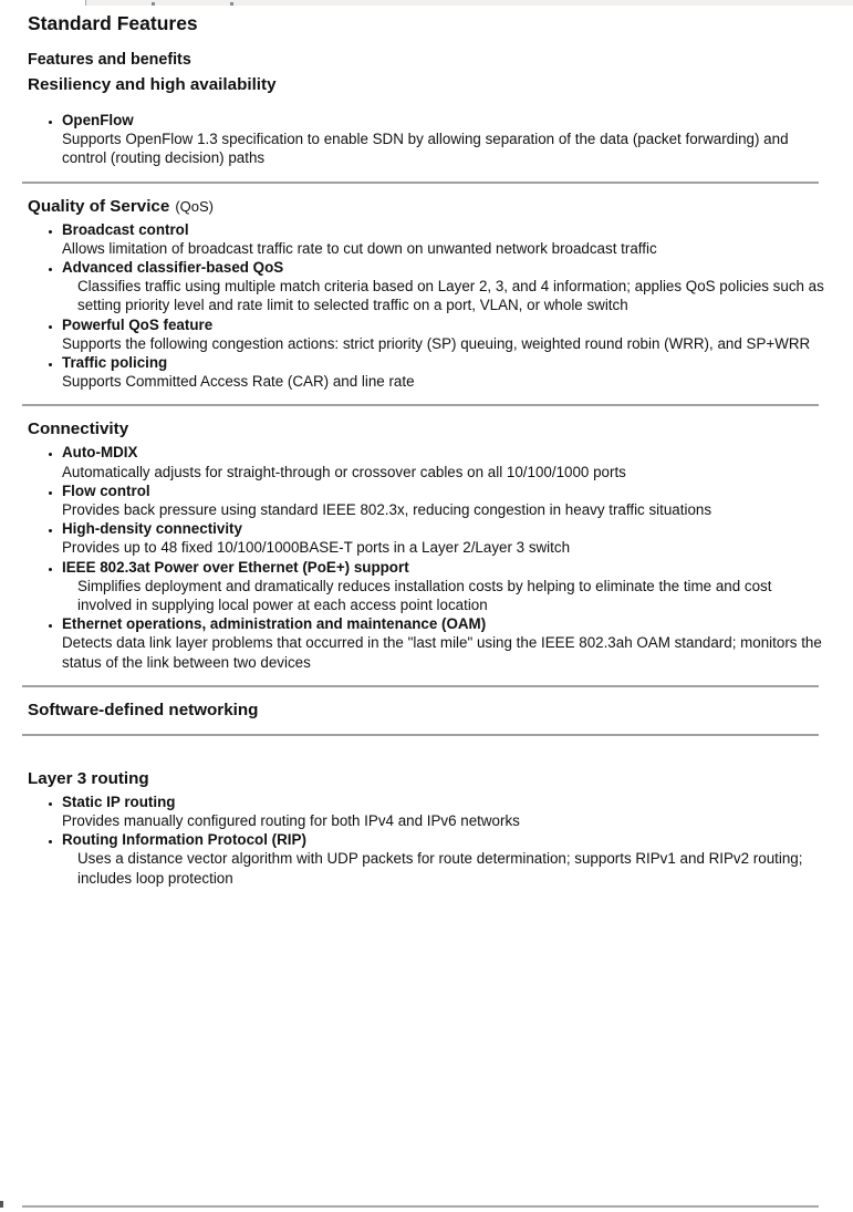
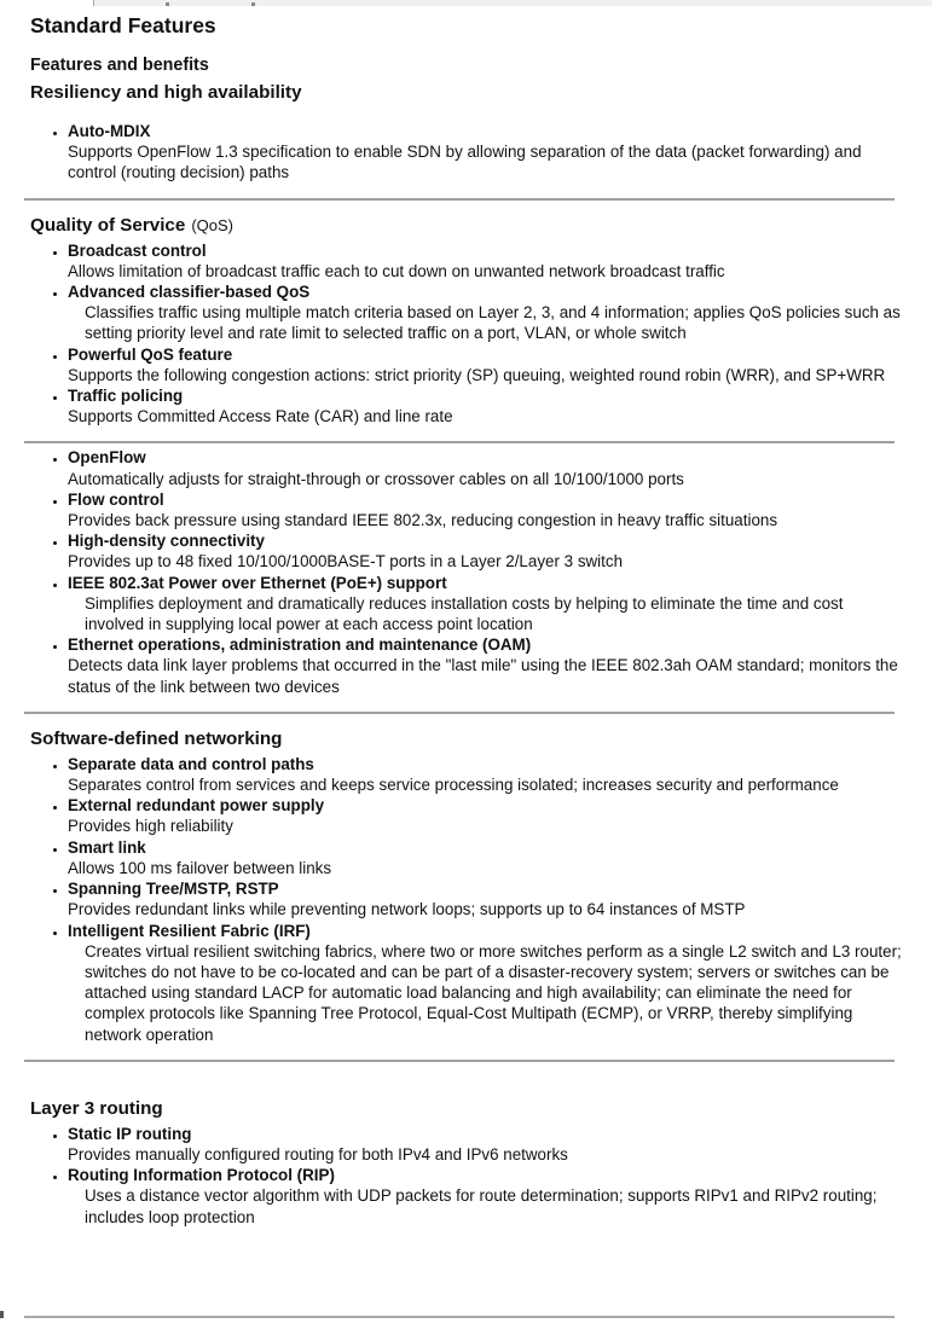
  Standard Features
  Features and benefits
  Resiliency and high availability
- OpenFlow
+ Auto-MDIX
  Supports OpenFlow 1.3 specification to enable SDN by allowing separation of the data (packet forwarding) and control (routing decision) paths
  Quality of Service (QoS)
  Broadcast control
- Allows limitation of broadcast traffic rate to cut down on unwanted network broadcast traffic
+ Allows limitation of broadcast traffic each to cut down on unwanted network broadcast traffic
  Advanced classifier-based QoS
  Classifies traffic using multiple match criteria based on Layer 2, 3, and 4 information; applies QoS policies such as setting priority level and rate limit to selected traffic on a port, VLAN, or whole switch
  Powerful QoS feature
  Supports the following congestion actions: strict priority (SP) queuing, weighted round robin (WRR), and SP+WRR
  Traffic policing
  Supports Committed Access Rate (CAR) and line rate
- Connectivity
- Auto-MDIX
+ OpenFlow
  Automatically adjusts for straight-through or crossover cables on all 10/100/1000 ports
  Flow control
  Provides back pressure using standard IEEE 802.3x, reducing congestion in heavy traffic situations
  High-density connectivity
  Provides up to 48 fixed 10/100/1000BASE-T ports in a Layer 2/Layer 3 switch
  IEEE 802.3at Power over Ethernet (PoE+) support
  Simplifies deployment and dramatically reduces installation costs by helping to eliminate the time and cost involved in supplying local power at each access point location
  Ethernet operations, administration and maintenance (OAM)
  Detects data link layer problems that occurred in the "last mile" using the IEEE 802.3ah OAM standard; monitors the status of the link between two devices
  Software-defined networking
+ Separate data and control paths
+ Separates control from services and keeps service processing isolated; increases security and performance
+ External redundant power supply
+ Provides high reliability
+ Smart link
+ Allows 100 ms failover between links
+ Spanning Tree/MSTP, RSTP
+ Provides redundant links while preventing network loops; supports up to 64 instances of MSTP
+ Intelligent Resilient Fabric (IRF)
+ Creates virtual resilient switching fabrics, where two or more switches perform as a single L2 switch and L3 router; switches do not have to be co-located and can be part of a disaster-recovery system; servers or switches can be attached using standard LACP for automatic load balancing and high availability; can eliminate the need for complex protocols like Spanning Tree Protocol, Equal-Cost Multipath (ECMP), or VRRP, thereby simplifying network operation
  Layer 3 routing
  Static IP routing
  Provides manually configured routing for both IPv4 and IPv6 networks
  Routing Information Protocol (RIP)
  Uses a distance vector algorithm with UDP packets for route determination; supports RIPv1 and RIPv2 routing; includes loop protection
